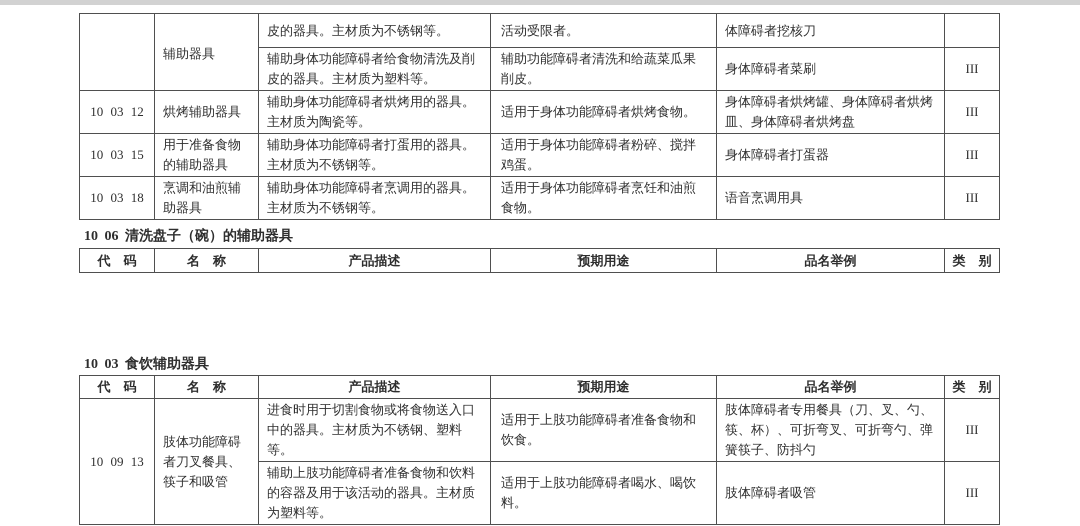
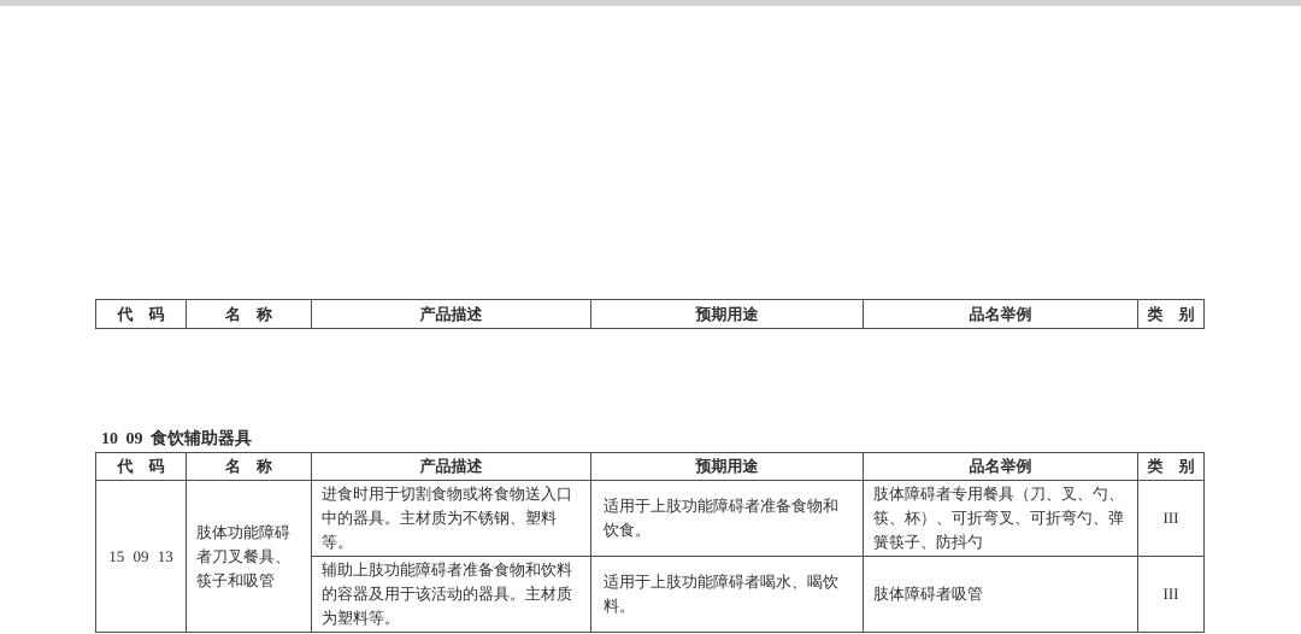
- 	辅助器具	皮的器具。主材质为不锈钢等。	活动受限者。	体障碍者挖核刀
- 辅助身体功能障碍者给食物清洗及削皮的器具。主材质为塑料等。	辅助功能障碍者清洗和给蔬菜瓜果削皮。	身体障碍者菜刷	III
- 10 03 12	烘烤辅助器具	辅助身体功能障碍者烘烤用的器具。主材质为陶瓷等。	适用于身体功能障碍者烘烤食物。	身体障碍者烘烤罐、身体障碍者烘烤皿、身体障碍者烘烤盘	III
- 10 03 15	用于准备食物的辅助器具	辅助身体功能障碍者打蛋用的器具。主材质为不锈钢等。	适用于身体功能障碍者粉碎、搅拌鸡蛋。	身体障碍者打蛋器	III
- 10 03 18	烹调和油煎辅助器具	辅助身体功能障碍者烹调用的器具。主材质为不锈钢等。	适用于身体功能障碍者烹饪和油煎食物。	语音烹调用具	III
- 10 06 清洗盘子（碗）的辅助器具
  代 码	名 称	产品描述	预期用途	品名举例	类 别
- 10 03 食饮辅助器具
+ 10 09 食饮辅助器具
  代 码	名 称	产品描述	预期用途	品名举例	类 别
- 10 09 13	肢体功能障碍者刀叉餐具、筷子和吸管	进食时用于切割食物或将食物送入口中的器具。主材质为不锈钢、塑料等。	适用于上肢功能障碍者准备食物和饮食。	肢体障碍者专用餐具（刀、叉、勺、筷、杯）、可折弯叉、可折弯勺、弹簧筷子、防抖勺	III
+ 15 09 13	肢体功能障碍者刀叉餐具、筷子和吸管	进食时用于切割食物或将食物送入口中的器具。主材质为不锈钢、塑料等。	适用于上肢功能障碍者准备食物和饮食。	肢体障碍者专用餐具（刀、叉、勺、筷、杯）、可折弯叉、可折弯勺、弹簧筷子、防抖勺	III
  辅助上肢功能障碍者准备食物和饮料的容器及用于该活动的器具。主材质为塑料等。	适用于上肢功能障碍者喝水、喝饮料。	肢体障碍者吸管	III
